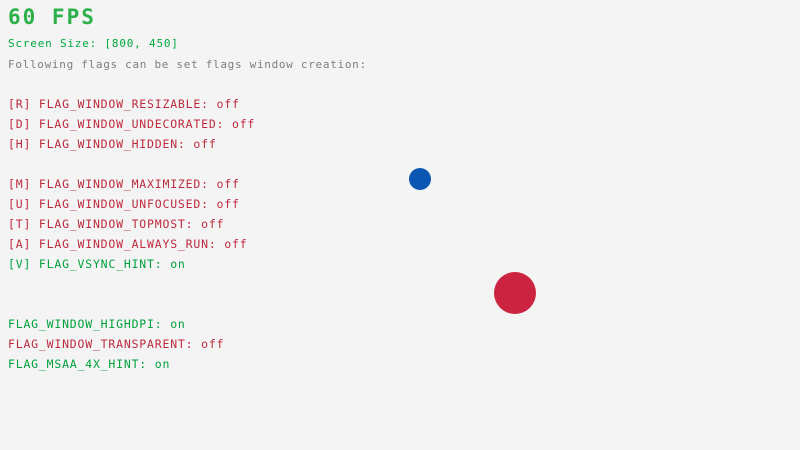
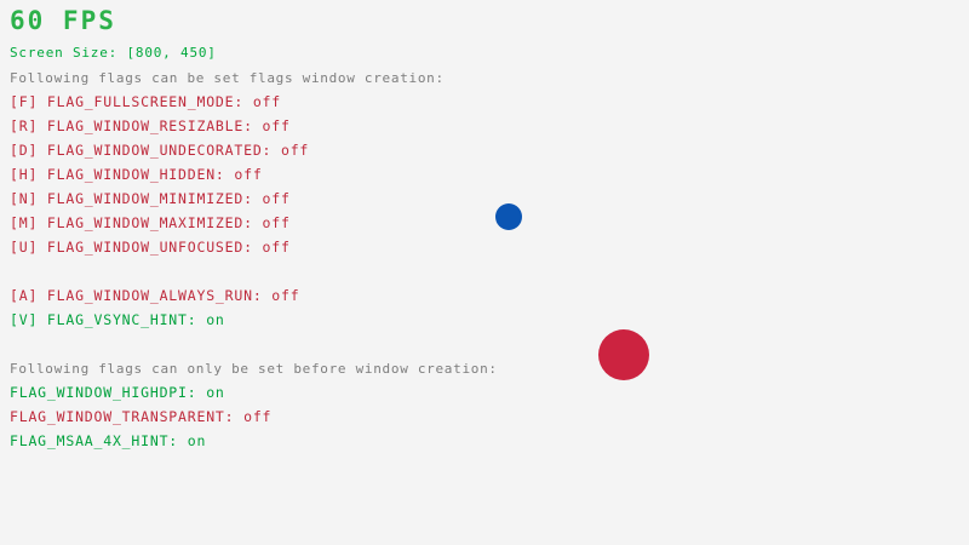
  60 FPS
  Screen Size: [800, 450]
  Following flags can be set flags window creation:
+ [F] FLAG_FULLSCREEN_MODE: off
  [R] FLAG_WINDOW_RESIZABLE: off
  [D] FLAG_WINDOW_UNDECORATED: off
  [H] FLAG_WINDOW_HIDDEN: off
+ [N] FLAG_WINDOW_MINIMIZED: off
  [M] FLAG_WINDOW_MAXIMIZED: off
  [U] FLAG_WINDOW_UNFOCUSED: off
- [T] FLAG_WINDOW_TOPMOST: off
  [A] FLAG_WINDOW_ALWAYS_RUN: off
  [V] FLAG_VSYNC_HINT: on
+ Following flags can only be set before window creation:
  FLAG_WINDOW_HIGHDPI: on
  FLAG_WINDOW_TRANSPARENT: off
  FLAG_MSAA_4X_HINT: on
